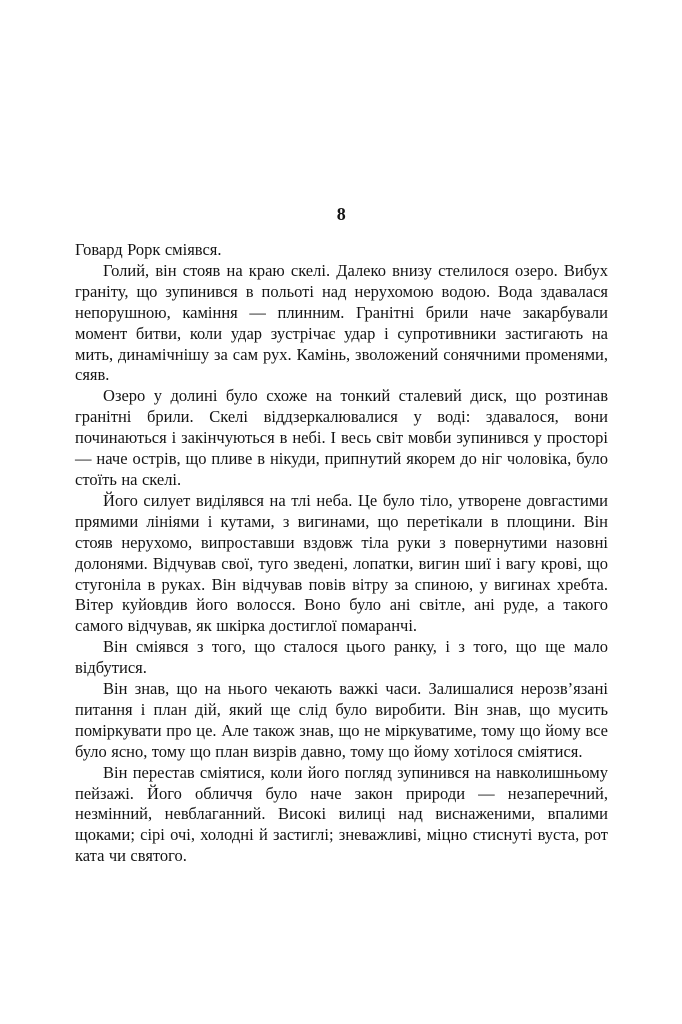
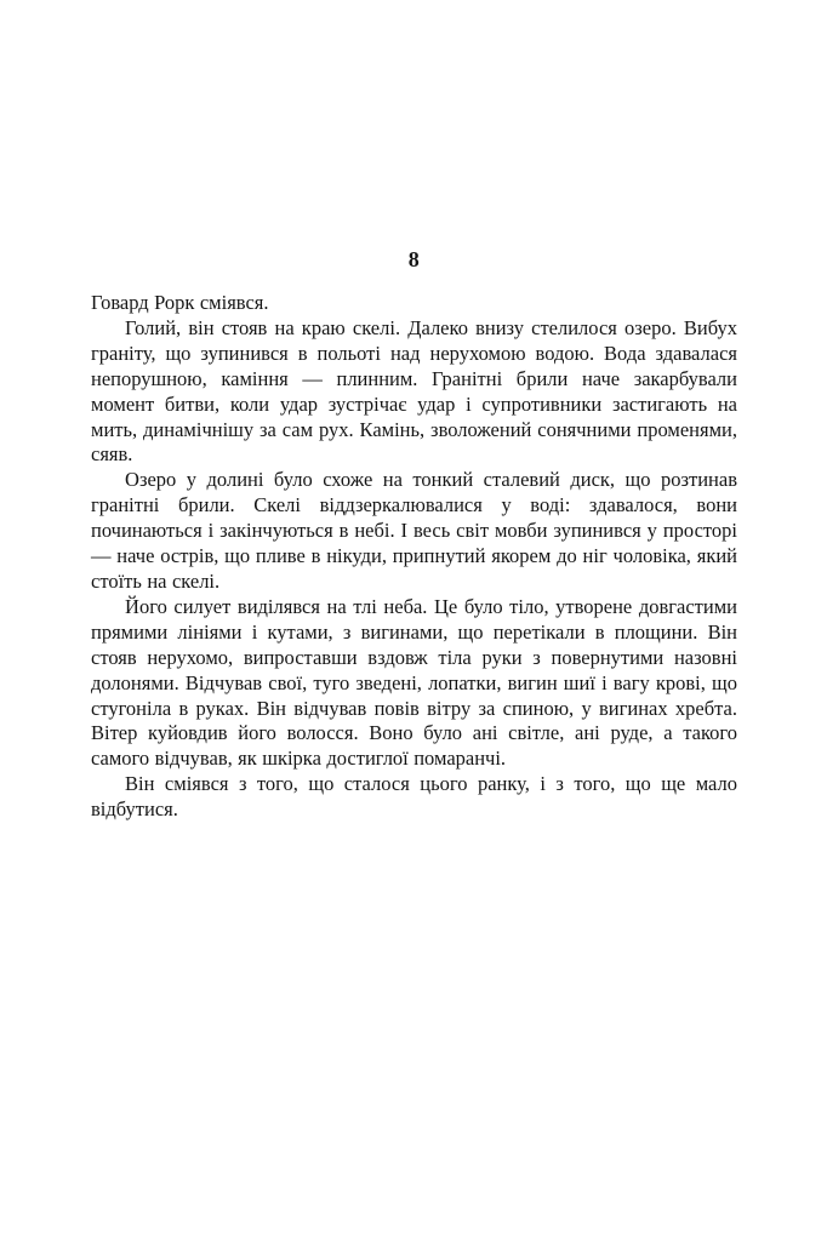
  8
  Говард Рорк сміявся.
  Голий, він стояв на краю скелі. Далеко внизу стелилося озеро. Вибух граніту, що зупинився в польоті над нерухомою водою. Вода здавалася непорушною, каміння — плинним. Гранітні брили наче закарбували момент битви, коли удар зустрічає удар і супротивники застигають на мить, динамічнішу за сам рух. Камінь, зволожений сонячними променями, сяяв.
- Озеро у долині було схоже на тонкий сталевий диск, що розтинав гранітні брили. Скелі віддзеркалювалися у воді: здавалося, вони починаються і закінчуються в небі. І весь світ мовби зупинився у просторі — наче острів, що пливе в нікуди, припнутий якорем до ніг чоловіка, було стоїть на скелі.
+ Озеро у долині було схоже на тонкий сталевий диск, що розтинав гранітні брили. Скелі віддзеркалювалися у воді: здавалося, вони починаються і закінчуються в небі. І весь світ мовби зупинився у просторі — наче острів, що пливе в нікуди, припнутий якорем до ніг чоловіка, який стоїть на скелі.
  Його силует виділявся на тлі неба. Це було тіло, утворене довгастими прямими лініями і кутами, з вигинами, що перетікали в площини. Він стояв нерухомо, випроставши вздовж тіла руки з повернутими назовні долонями. Відчував свої, туго зведені, лопатки, вигин шиї і вагу крові, що стугоніла в руках. Він відчував повів вітру за спиною, у вигинах хребта. Вітер куйовдив його волосся. Воно було ані світле, ані руде, а такого самого відчував, як шкірка достиглої помаранчі.
  Він сміявся з того, що сталося цього ранку, і з того, що ще мало відбутися.
- Він знав, що на нього чекають важкі часи. Залишалися нерозв’язані питання і план дій, який ще слід було виробити. Він знав, що мусить поміркувати про це. Але також знав, що не міркуватиме, тому що йому все було ясно, тому що план визрів давно, тому що йому хотілося сміятися.
- Він перестав сміятися, коли його погляд зупинився на навколишньому пейзажі. Його обличчя було наче закон природи — незаперечний, незмінний, невблаганний. Високі вилиці над виснаженими, впалими щоками; сірі очі, холодні й застиглі; зневажливі, міцно стиснуті вуста, рот ката чи святого.
